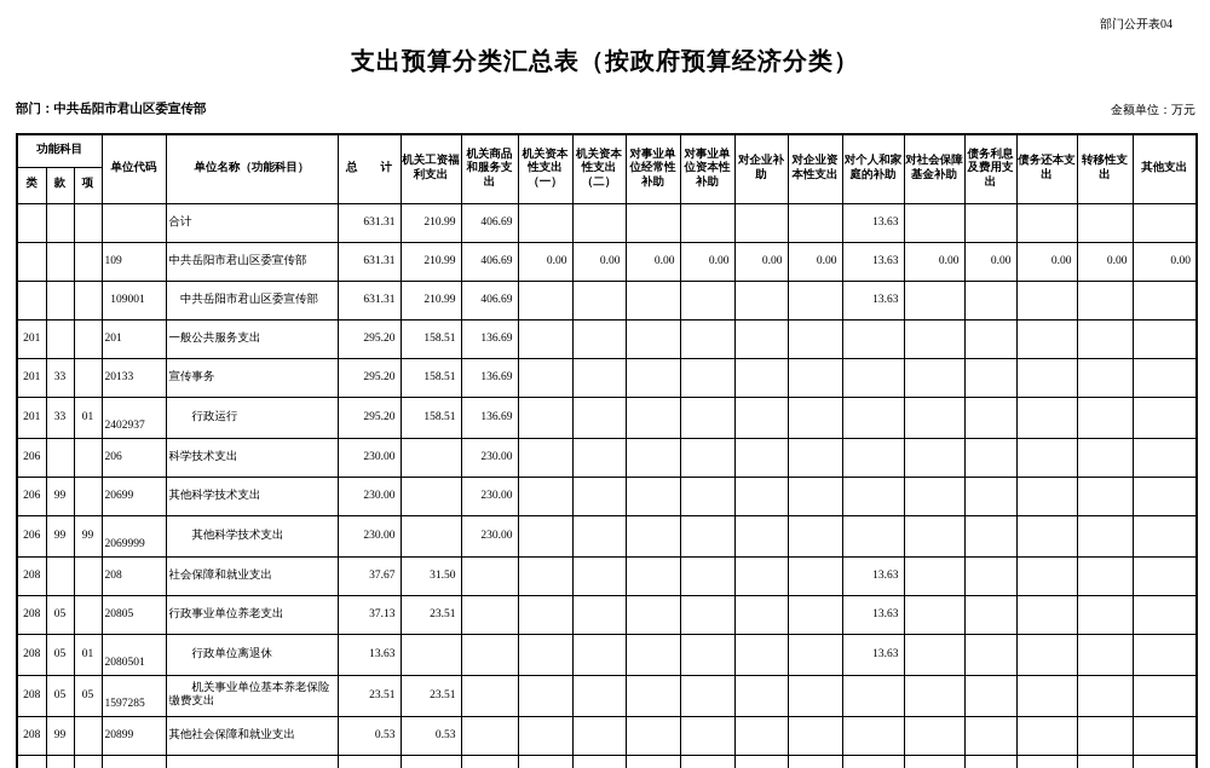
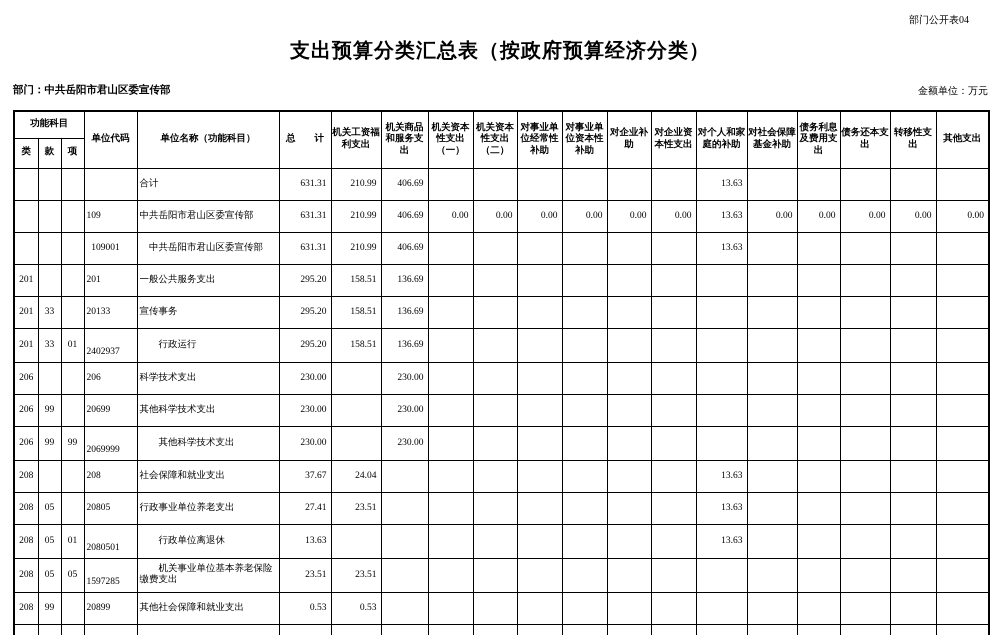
  部门公开表04
  支出预算分类汇总表（按政府预算经济分类）
  部门：中共岳阳市君山区委宣传部
  金额单位：万元
  功能科目	单位代码	单位名称（功能科目）	总 计	机关工资福利支出	机关商品和服务支出	机关资本性支出（一）	机关资本性支出（二）	对事业单位经常性补助	对事业单位资本性补助	对企业补助	对企业资本性支出	对个人和家庭的补助	对社会保障基金补助	债务利息及费用支出	债务还本支出	转移性支出	其他支出
  类	款	项
  				合计	631.31	210.99	406.69							13.63
  			109	中共岳阳市君山区委宣传部	631.31	210.99	406.69	0.00	0.00	0.00	0.00	0.00	0.00	13.63	0.00	0.00	0.00	0.00	0.00
  			109001	中共岳阳市君山区委宣传部	631.31	210.99	406.69							13.63
  201			201	一般公共服务支出	295.20	158.51	136.69
  201	33		20133	宣传事务	295.20	158.51	136.69
  201	33	01	2402937	行政运行	295.20	158.51	136.69
  206			206	科学技术支出	230.00		230.00
  206	99		20699	其他科学技术支出	230.00		230.00
  206	99	99	2069999	其他科学技术支出	230.00		230.00
- 208			208	社会保障和就业支出	37.67	31.50								13.63
+ 208			208	社会保障和就业支出	37.67	24.04								13.63
- 208	05		20805	行政事业单位养老支出	37.13	23.51								13.63
+ 208	05		20805	行政事业单位养老支出	27.41	23.51								13.63
  208	05	01	2080501	行政单位离退休	13.63									13.63
  208	05	05	1597285	机关事业单位基本养老保险缴费支出	23.51	23.51
  208	99		20899	其他社会保障和就业支出	0.53	0.53
